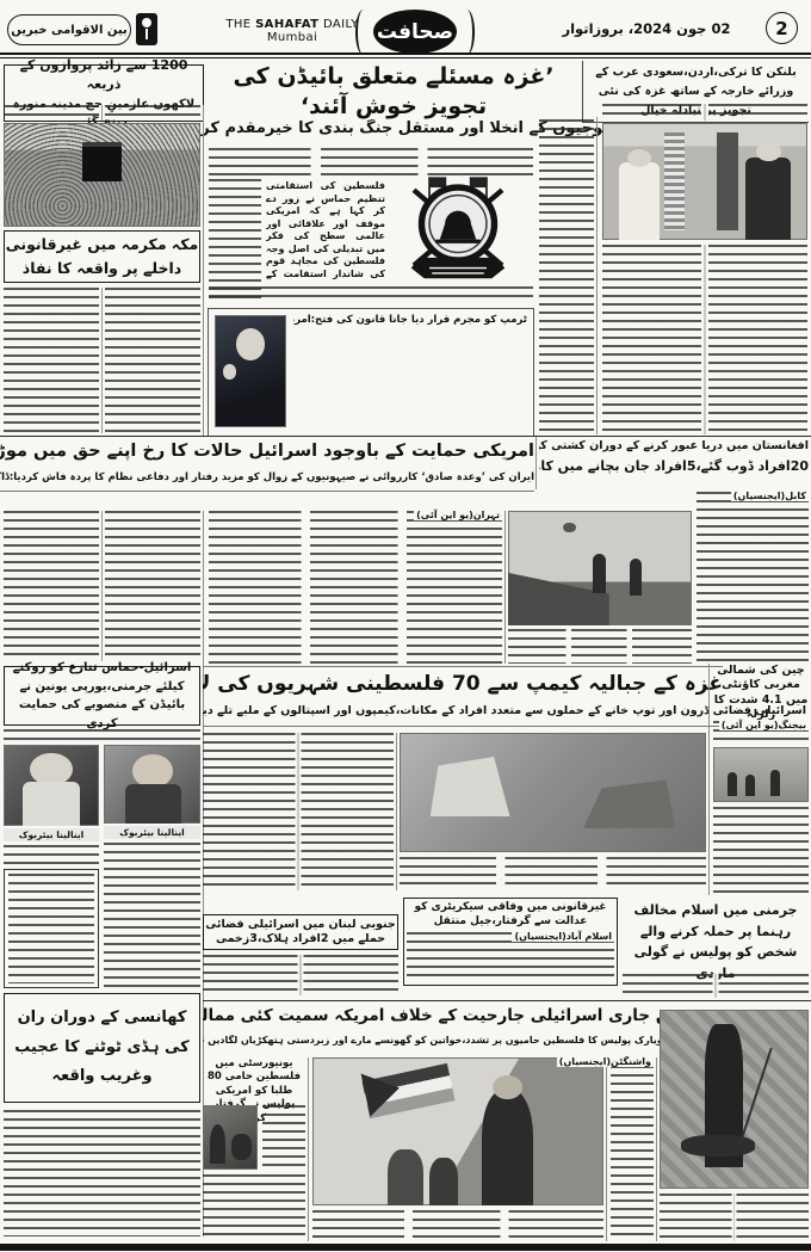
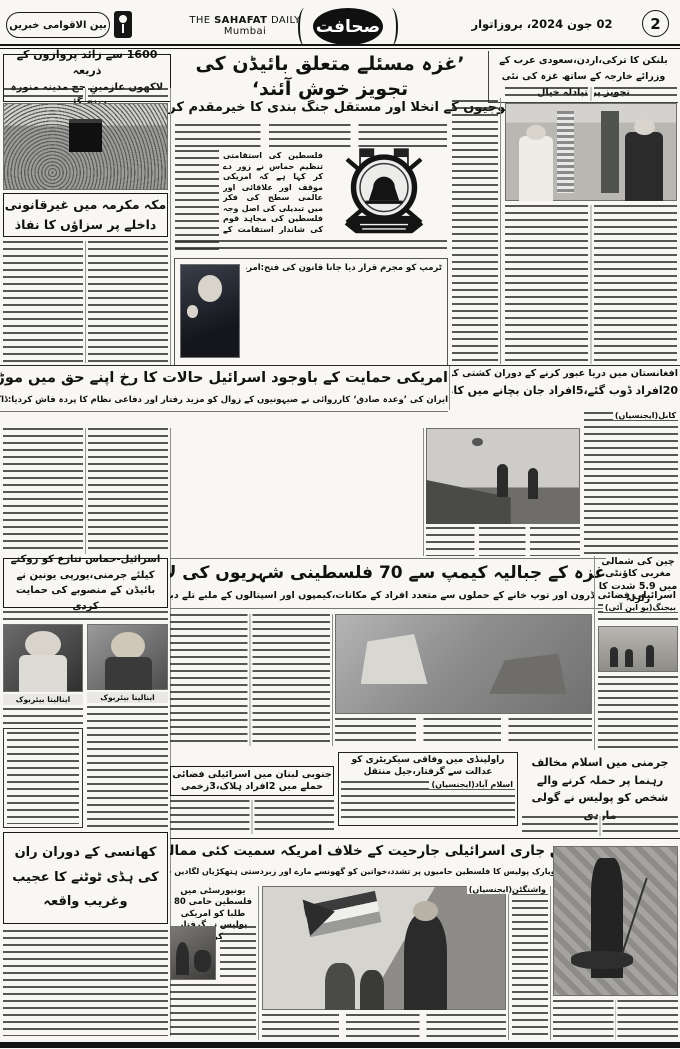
  بین الاقوامی خبریں
  THE SAHAFAT DAILY Mumbai
  صحافت
  02 جون 2024، بروزاتوار
  2
- 1200 سے زائد پروازوں کے ذریعہ
+ 1600 سے زائد پروازوں کے ذریعہ
  لاکھوں عازمینِ حج مدینہ منورہ پہنچ گئے
  ’غزہ مسئلے متعلق بائیڈن کی تجویز خوش آئند‘
  بلنکن کا ترکی،اردن،سعودی عرب کے وزرائے خارجہ کے ساتھ غزہ کی نئی
  مکہ مکرمہ میں غیرقانونی
- داخلے پر واقعہ کا نفاذ
+ داخلے پر سزاؤں کا نفاذ
  فلسطین کی استقامتی تنظیم حماس نے زور دے کر کہا ہے کہ امریکی موقف اور علاقائی اور عالمی سطح کی فکر میں تبدیلی کی اصل وجہ فلسطین کی مجاہد قوم کی شاندار استقامت کے
  ٹرمپ کو مجرم قرار دیا جانا قانون کی فتح:امری
  امریکی حمایت کے باوجود اسرائیل حالات کا رخ اپنے حق میں موڑ
  ایران کی ’وعدہ صادق‘ کارروائی نے صیہونیوں کے زوال کو مزید رفتار اور دفاعی نظام کا پردہ فاش کردیا:ڈا
  افغانستان میں دریا عبور کرنے کے دوران کشتی ک
  20افراد ڈوب گئے،5افراد جان بچانے میں کا
- تہران(یو این آئی)
  کابل(ایجنسیاں)
  اسرائیل-حماس تنازع کو روکنے کیلئے جرمنی،یورپی یونین نے بائیڈن کے منصوبے کی حمایت کردی
  اینالینا بیئربوک
  اینالینا بیئربوک
  کھانسی کے دوران ران کی ہڈی ٹوٹنے کا عجیب وغریب واقعہ
  غزہ کے جبالیہ کیمپ سے 70 فلسطینی شہریوں کی ل
  اسرائیلی فضائی ڈرون اور توپ خانے کے حملوں سے متعدد افراد کے مکانات،کیمپوں اور اسپتالوں کے ملبے تلے دب
- چین کی شمالی مغربی کاؤنٹی میں 4.1 شدت کا زلزلہ
+ چین کی شمالی مغربی کاؤنٹی میں 5.9 شدت کا زلزلہ
  بیجنگ(یو این آئی)
- غیرقانونی میں وفاقی سیکریٹری کو عدالت سے گرفتار،جیل منتقل
+ راولپنڈی میں وفاقی سیکریٹری کو عدالت سے گرفتار،جیل منتقل
  اسلام آباد(ایجنسیاں)
  جنوبی لبنان میں اسرائیلی فضائی حملے میں 2افراد ہلاک،3زخمی
  جرمنی میں اسلام مخالف رہنما پر حملہ کرنے والے شخص کو پولیس نے گولی
  جاری اسرائیلی جارحیت کے خلاف امریکہ سمیت کئی ممال
  واشنگٹن(ایجنسیاں)
